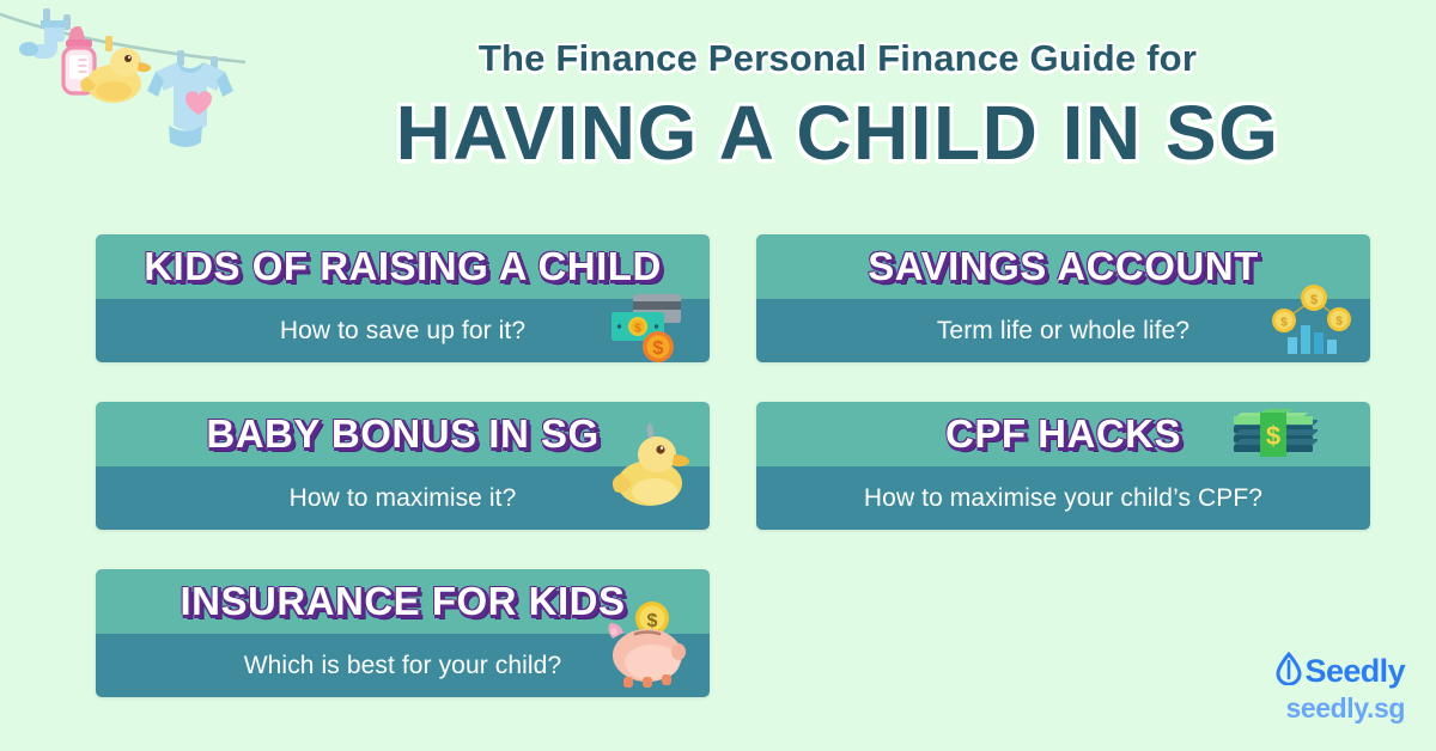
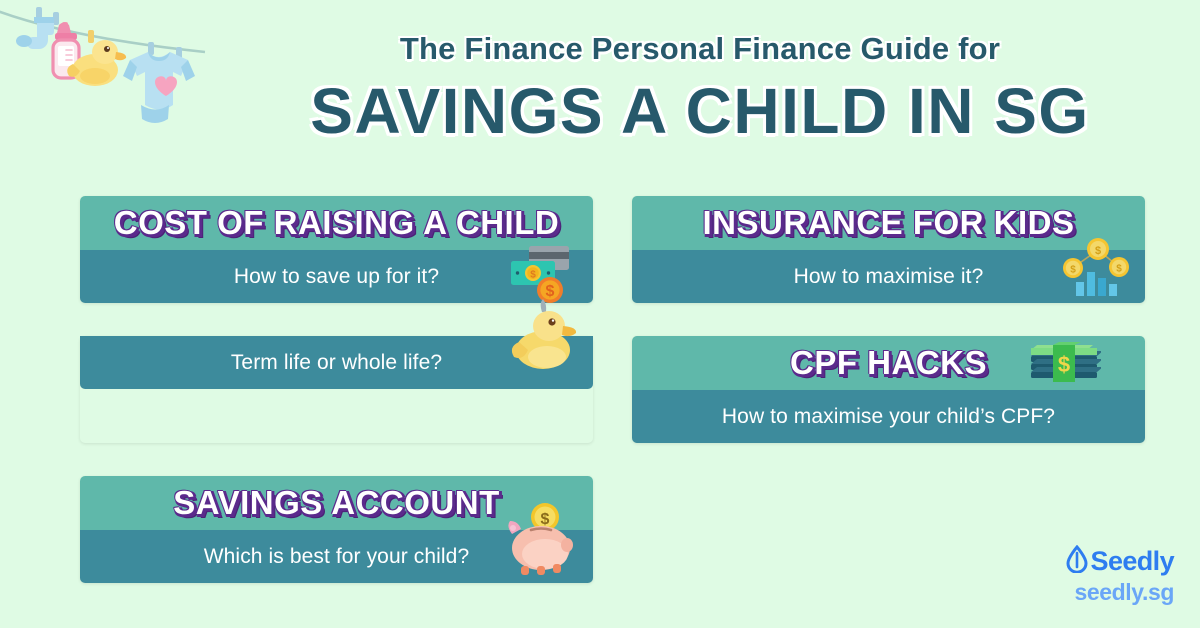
  The Finance Personal Finance Guide for
- HAVING A CHILD IN SG
+ SAVINGS A CHILD IN SG
- KIDS OF RAISING A CHILD
+ COST OF RAISING A CHILD
  How to save up for it?
  $
  $
- SAVINGS ACCOUNT
+ INSURANCE FOR KIDS
- Term life or whole life?
+ How to maximise it?
  $
  $
  $
- BABY BONUS IN SG
- How to maximise it?
+ Term life or whole life?
  CPF HACKS
  $
  How to maximise your child’s CPF?
- INSURANCE FOR KIDS
+ SAVINGS ACCOUNT
  Which is best for your child?
  $
  Seedly
  seedly.sg
